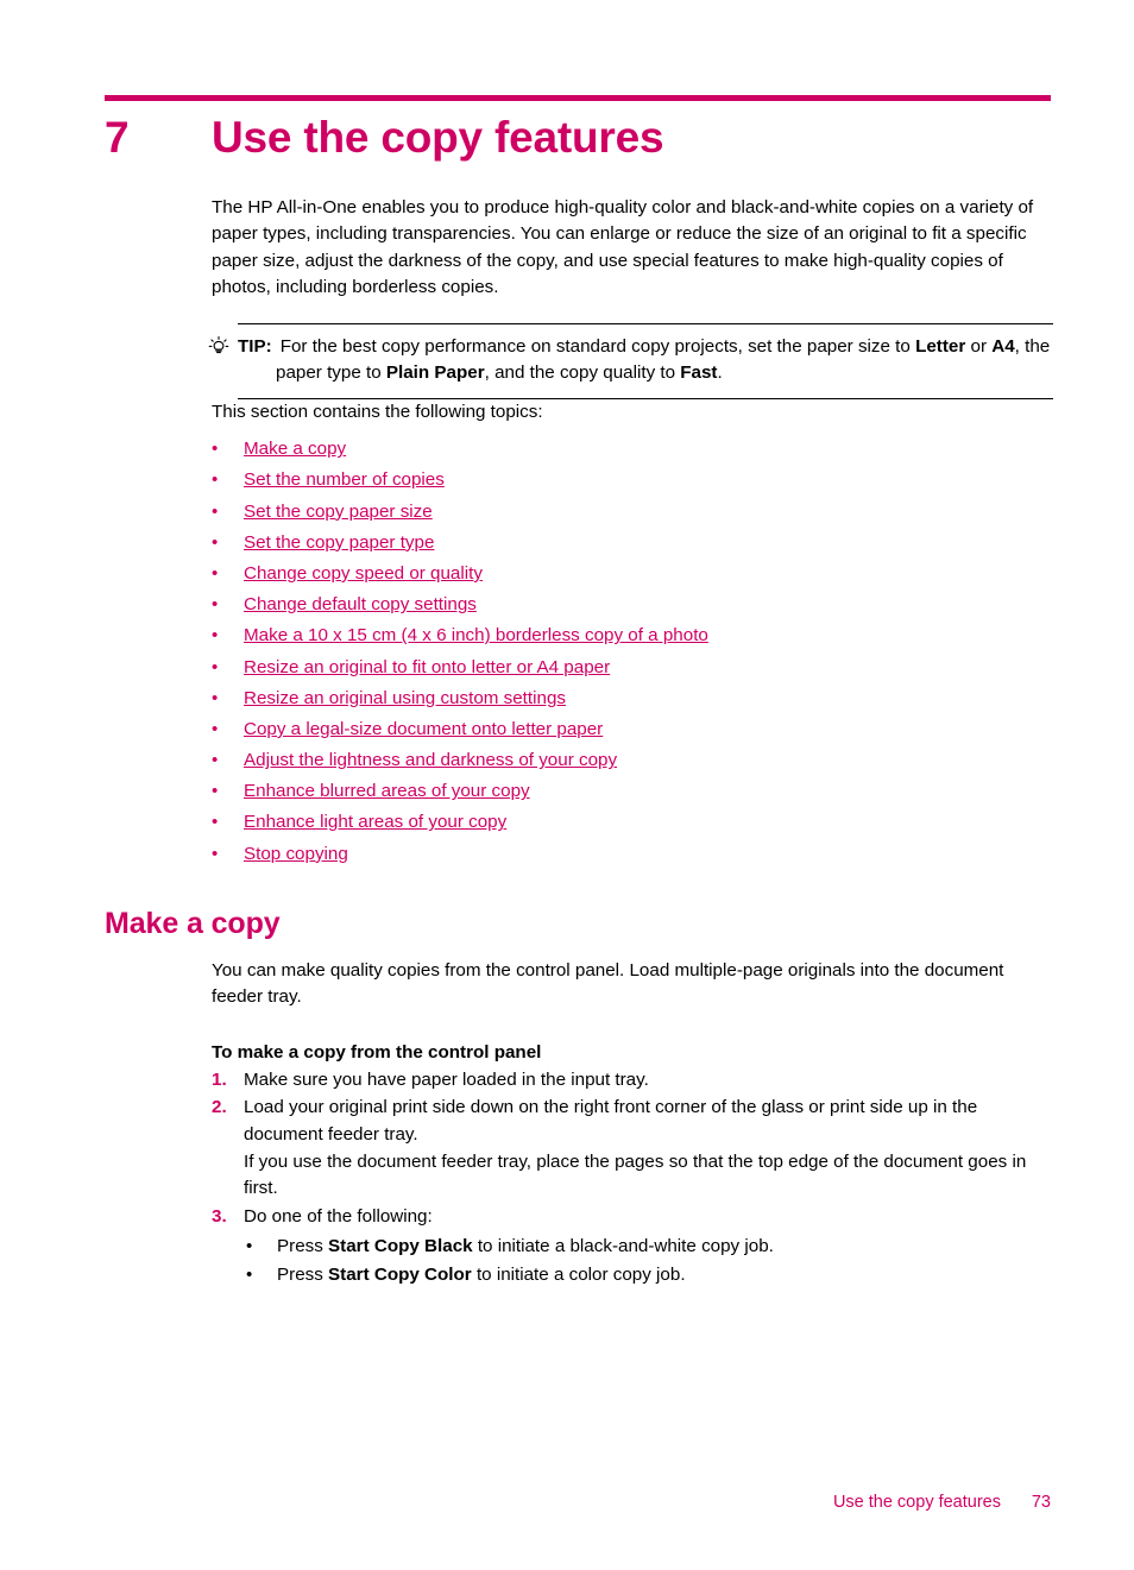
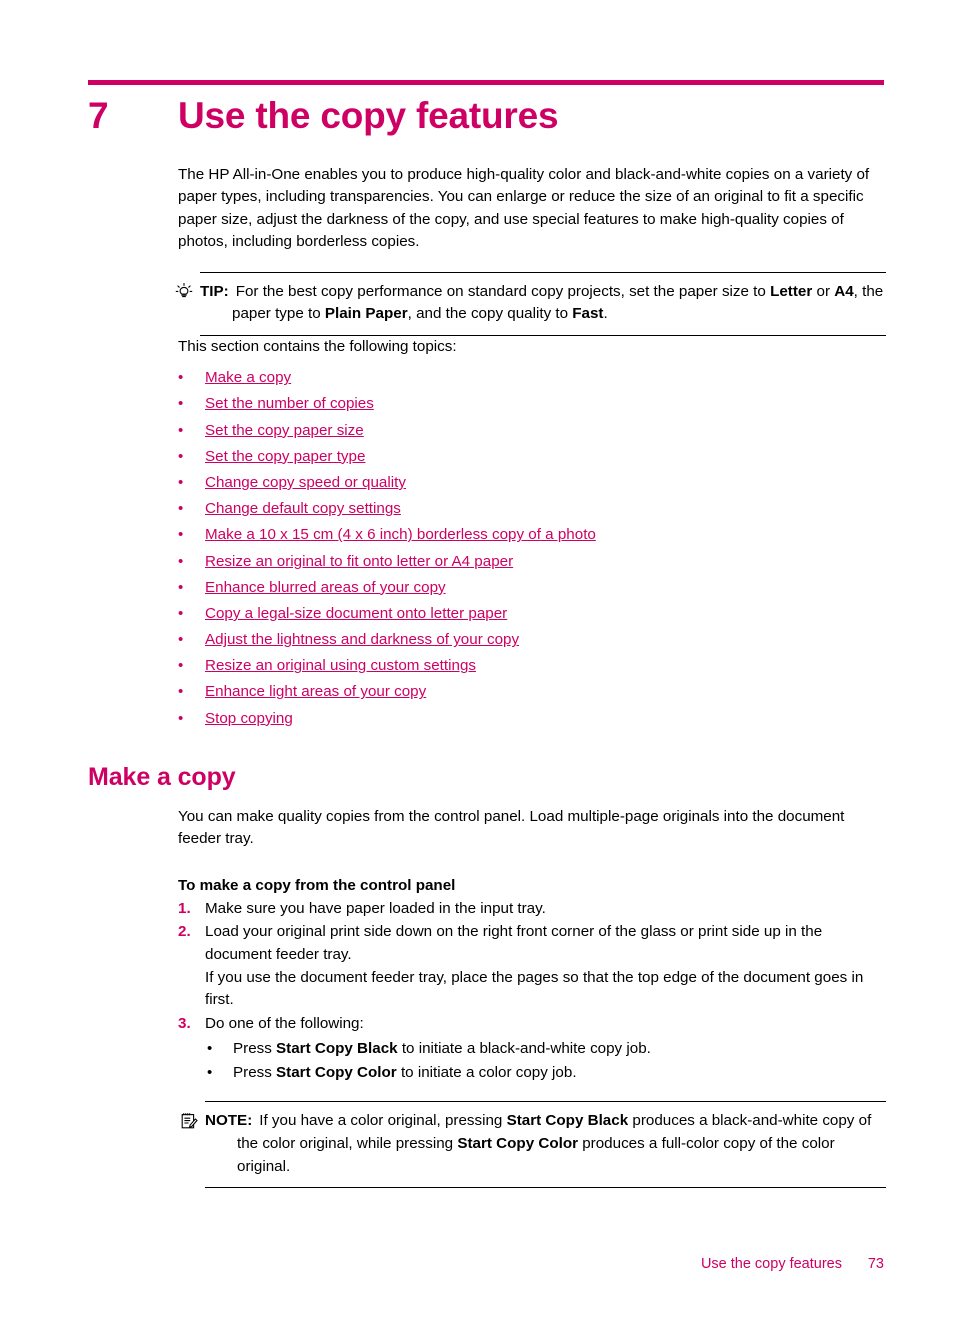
  7
  Use the copy features
  The HP All-in-One enables you to produce high-quality color and black-and-white copies on a variety of paper types, including transparencies. You can enlarge or reduce the size of an original to fit a specific paper size, adjust the darkness of the copy, and use special features to make high-quality copies of photos, including borderless copies.
  TIP: For the best copy performance on standard copy projects, set the paper size to Letter or A4, the paper type to Plain Paper, and the copy quality to Fast.
  This section contains the following topics:
  •
  Make a copy
  •
  Set the number of copies
  •
  Set the copy paper size
  •
  Set the copy paper type
  •
  Change copy speed or quality
  •
  Change default copy settings
  •
  Make a 10 x 15 cm (4 x 6 inch) borderless copy of a photo
  •
  Resize an original to fit onto letter or A4 paper
  •
- Resize an original using custom settings
+ Enhance blurred areas of your copy
  •
  Copy a legal-size document onto letter paper
  •
  Adjust the lightness and darkness of your copy
  •
- Enhance blurred areas of your copy
+ Resize an original using custom settings
  •
  Enhance light areas of your copy
  •
  Stop copying
  Make a copy
  You can make quality copies from the control panel. Load multiple-page originals into the document feeder tray.
  To make a copy from the control panel
  1.
  Make sure you have paper loaded in the input tray.
  2.
  Load your original print side down on the right front corner of the glass or print side up in the document feeder tray.
  If you use the document feeder tray, place the pages so that the top edge of the document goes in first.
  3.
  Do one of the following:
  •
  Press Start Copy Black to initiate a black-and-white copy job.
  •
  Press Start Copy Color to initiate a color copy job.
+ NOTE: If you have a color original, pressing Start Copy Black produces a black-and-white copy of the color original, while pressing Start Copy Color produces a full-color copy of the color original.
  Use the copy features
  73
